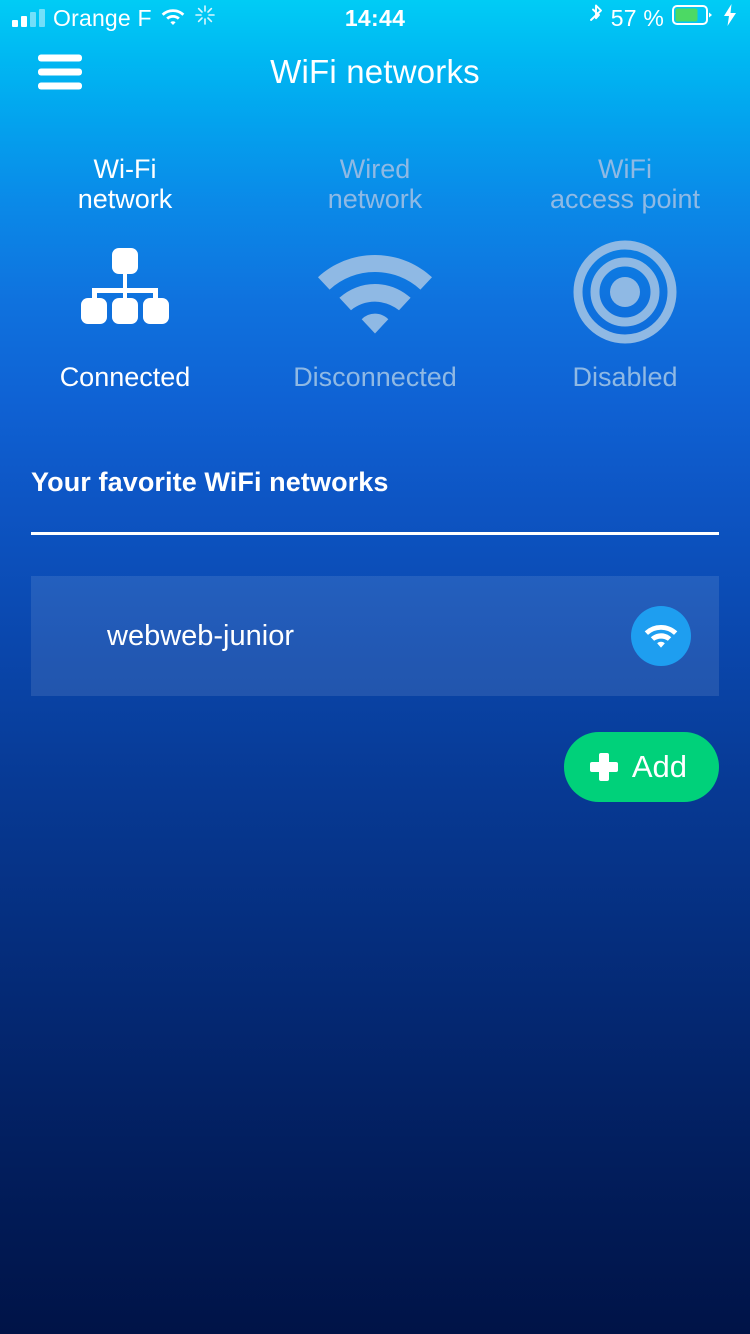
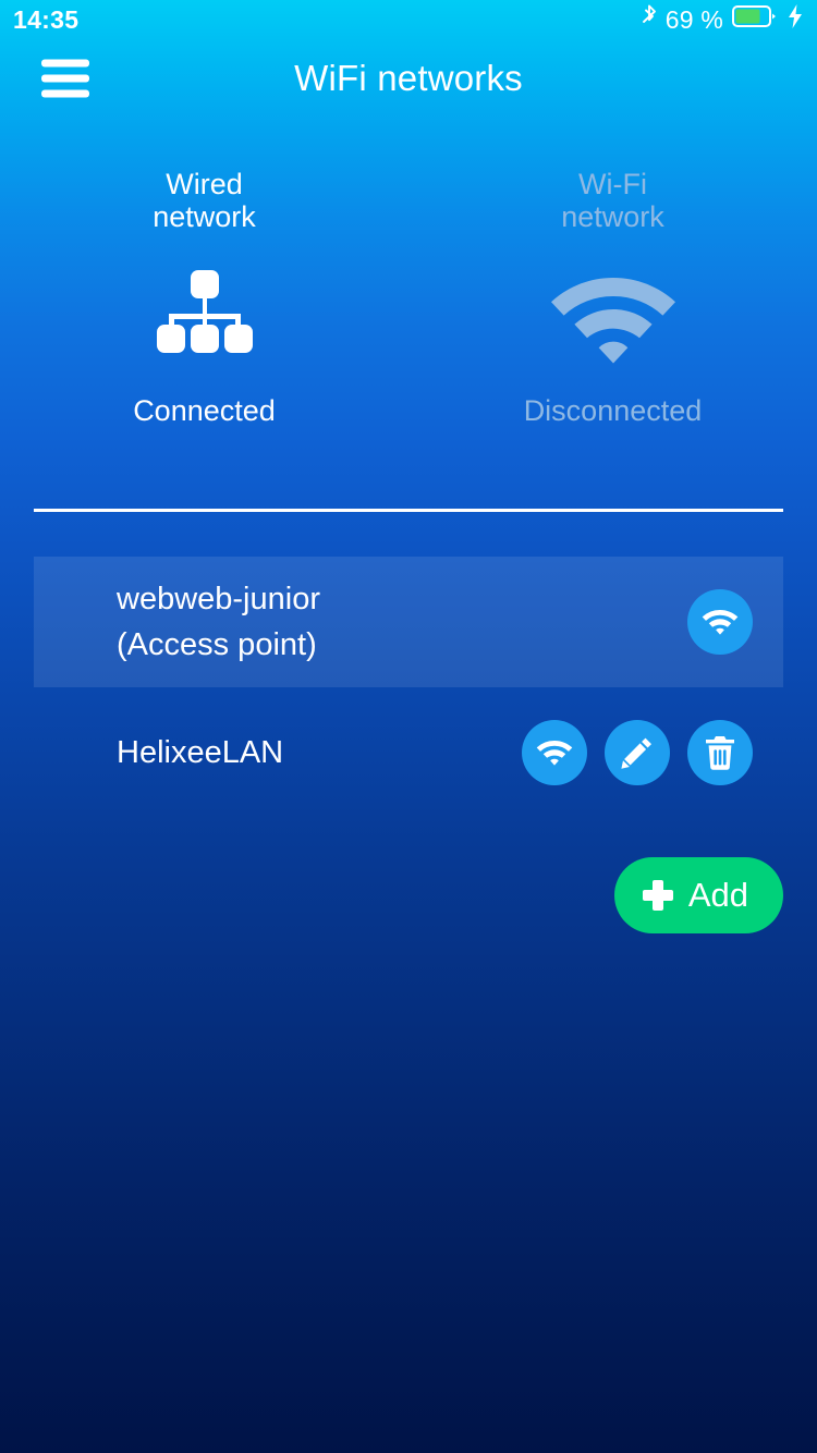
- Orange F
- 14:44
+ 14:35
- 57 %
+ 69 %
  WiFi networks
- Wi-Fi
+ Wired
  network
  Connected
- Wired
+ Wi-Fi
  network
  Disconnected
- WiFi
- access point
- Disabled
- Your favorite WiFi networks
  webweb-junior
+ (Access point)
+ HelixeeLAN
  Add
